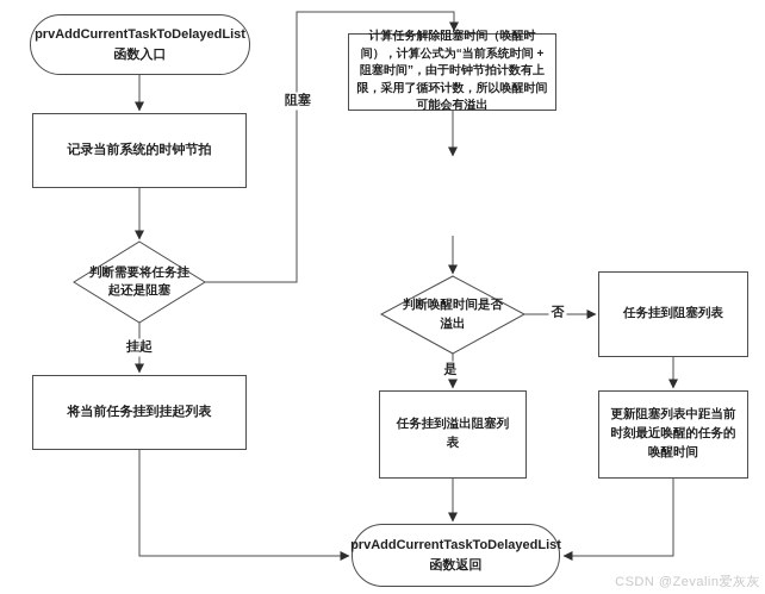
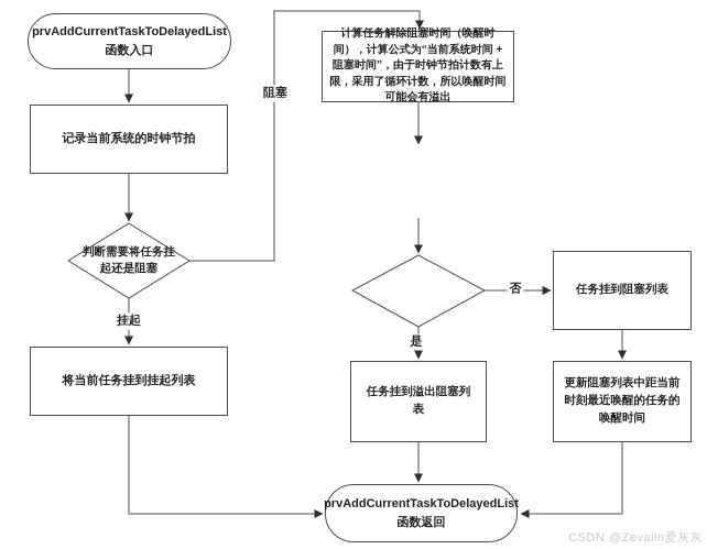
  prvAddCurrentTaskToDelayedList
  函数入口
  prvAddCurrentTaskToDelayedList
  函数返回
  记录当前系统的时钟节拍
  将当前任务挂到挂起列表
  计算任务解除阻塞时间（唤醒时间），计算公式为“当前系统时间 + 阻塞时间”，由于时钟节拍计数有上限，采用了循环计数，所以唤醒时间可能会有溢出
  任务挂到溢出阻塞列表
  任务挂到阻塞列表
  更新阻塞列表中距当前时刻最近唤醒的任务的唤醒时间
  判断需要将任务挂起还是阻塞
- 判断唤醒时间是否溢出
  挂起
  阻塞
  是
  否
  CSDN @Zevalin爱灰灰
